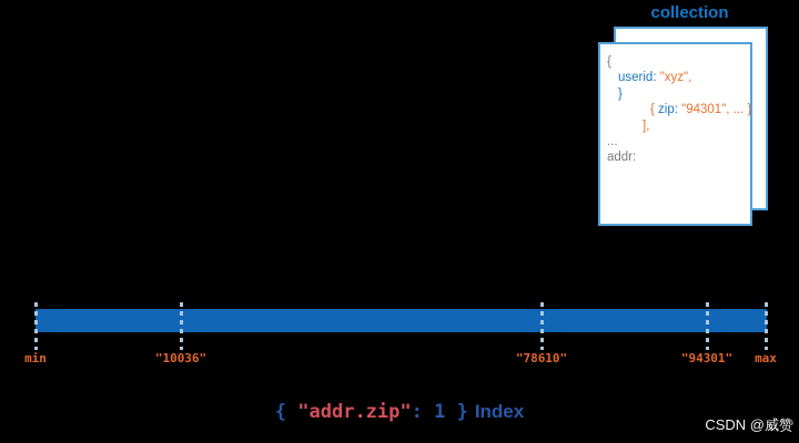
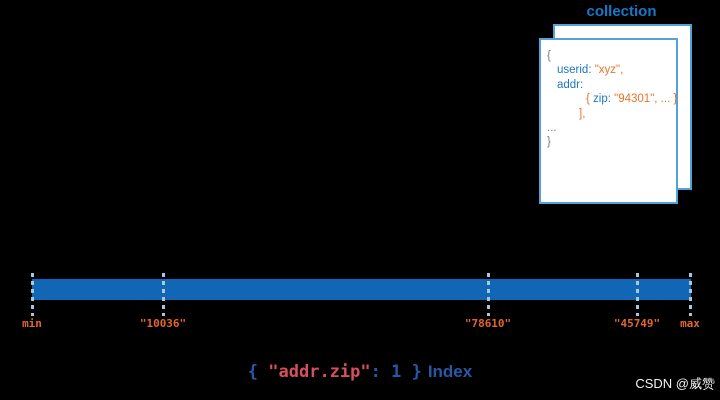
  collection
  {
  userid: "xyz",
- }
+ addr:
  { zip: "94301", ... }
  ],
  ...
- addr:
+ }
  min
  "10036"
  "78610"
- "94301"
+ "45749"
  max
  { "addr.zip": 1 } Index
  CSDN @威赞
